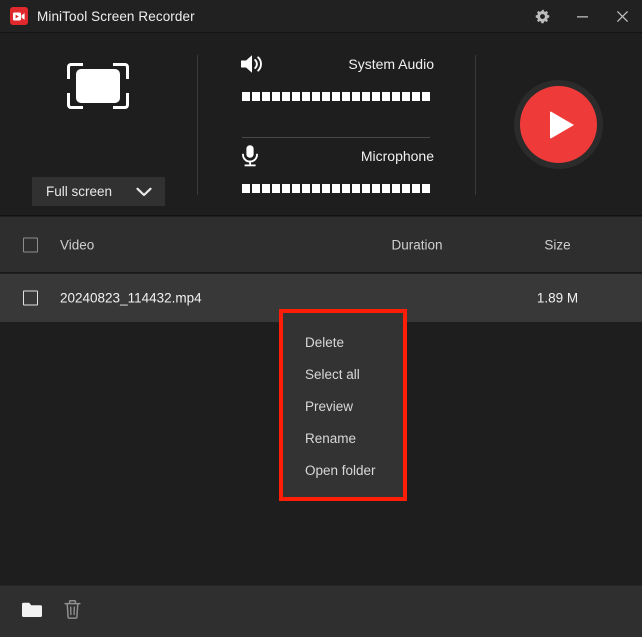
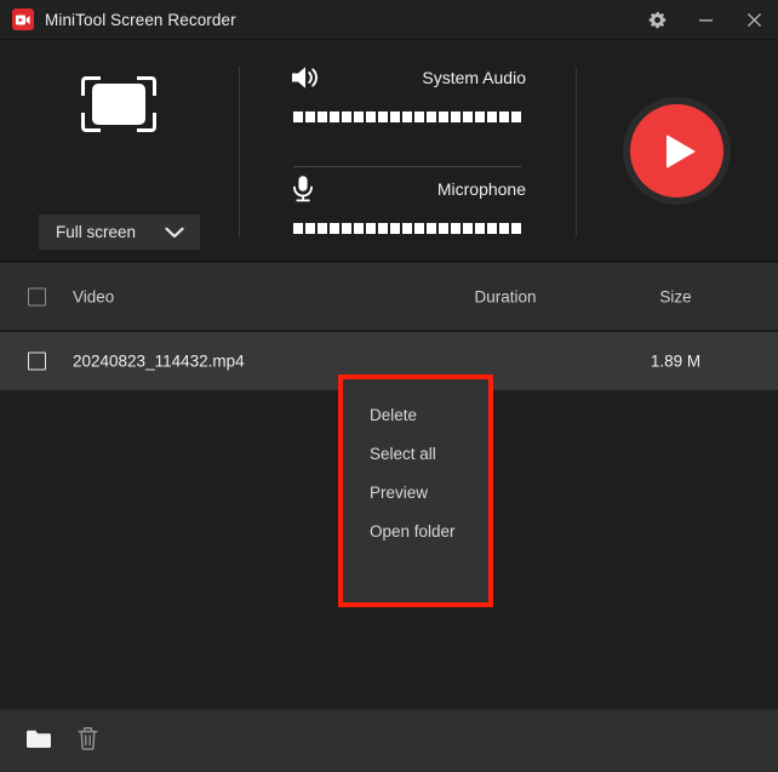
  MiniTool Screen Recorder
  Full screen
  System Audio
  Microphone
  Video
  Duration
  Size
  20240823_114432.mp4
  1.89 M
  Delete
  Select all
  Preview
- Rename
  Open folder
